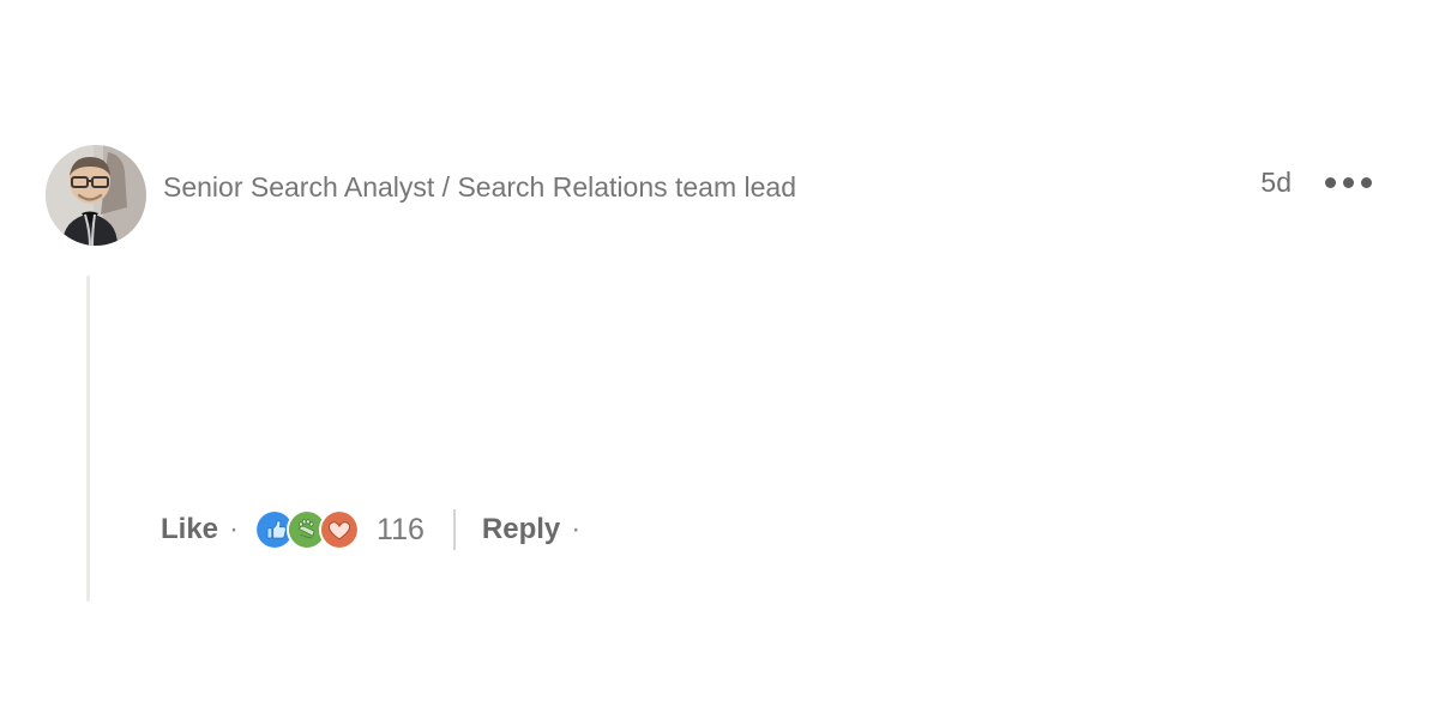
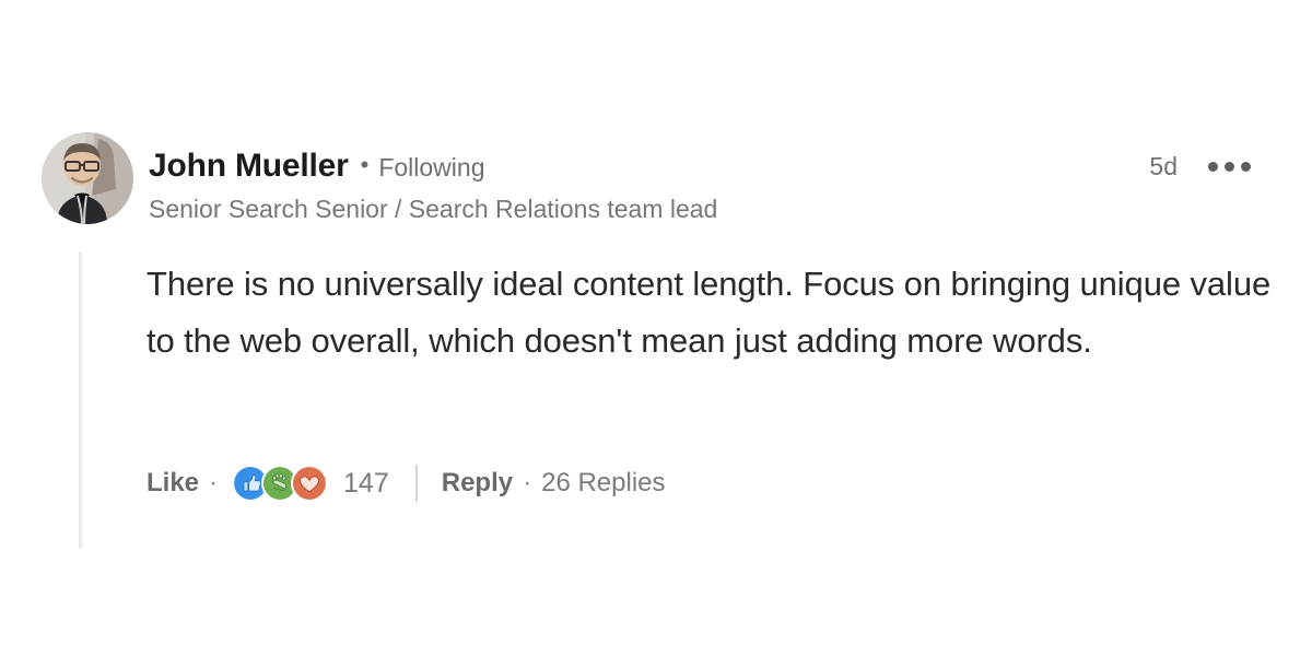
+ John Mueller
+ •
+ Following
- Senior Search Analyst / Search Relations team lead
+ Senior Search Senior / Search Relations team lead
  5d
+ There is no universally ideal content length. Focus on bringing unique value to the web overall, which doesn't mean just adding more words.
  Like
  ·
- 116
+ 147
  Reply
  ·
+ 26 Replies
